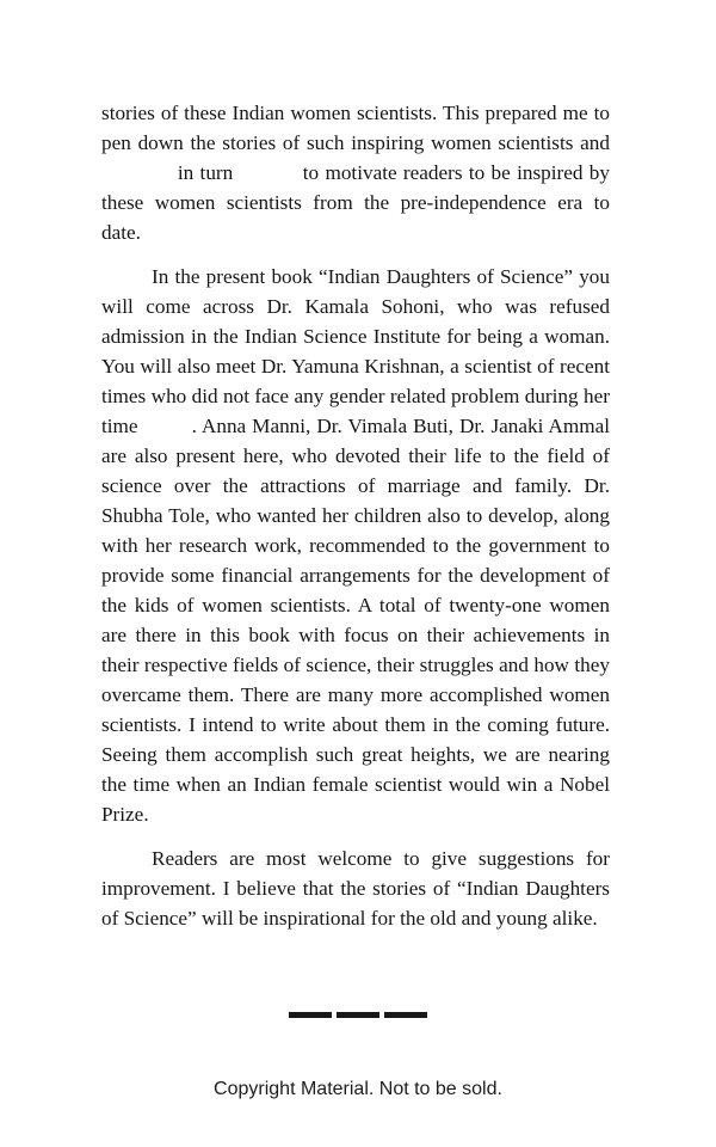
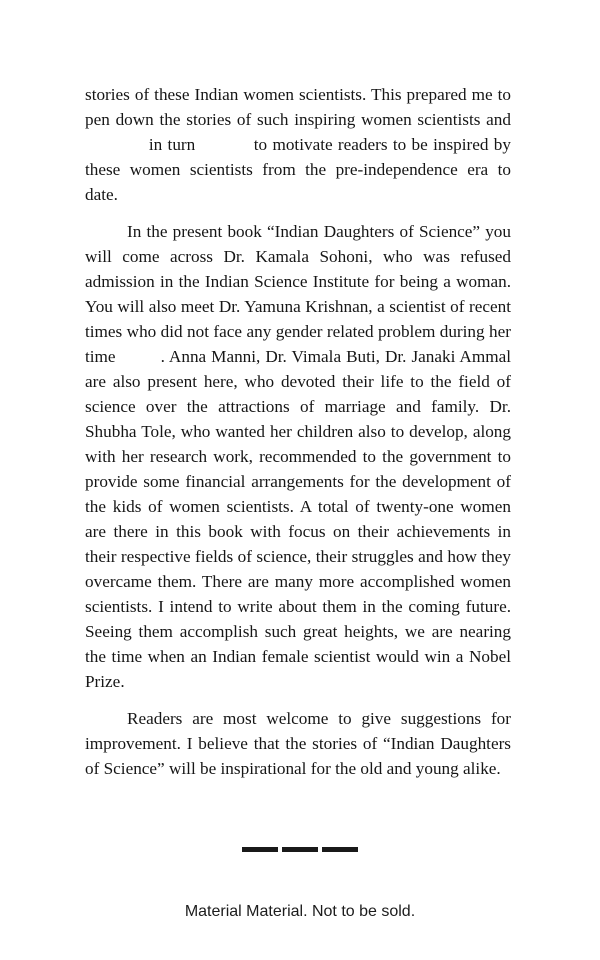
  stories of these Indian women scientists. This prepared me to pen down the stories of such inspiring women scientists and in turn to motivate readers to be inspired by these women scientists from the pre-independence era to date.
  In the present book “Indian Daughters of Science” you will come across Dr. Kamala Sohoni, who was refused admission in the Indian Science Institute for being a woman. You will also meet Dr. Yamuna Krishnan, a scientist of recent times who did not face any gender related problem during her time . Anna Manni, Dr. Vimala Buti, Dr. Janaki Ammal are also present here, who devoted their life to the field of science over the attractions of marriage and family. Dr. Shubha Tole, who wanted her children also to develop, along with her research work, recommended to the government to provide some financial arrangements for the development of the kids of women scientists. A total of twenty-one women are there in this book with focus on their achievements in their respective fields of science, their struggles and how they overcame them. There are many more accomplished women scientists. I intend to write about them in the coming future. Seeing them accomplish such great heights, we are nearing the time when an Indian female scientist would win a Nobel Prize.
  Readers are most welcome to give suggestions for improvement. I believe that the stories of “Indian Daughters of Science” will be inspirational for the old and young alike.
- Copyright Material. Not to be sold.
+ Material Material. Not to be sold.
